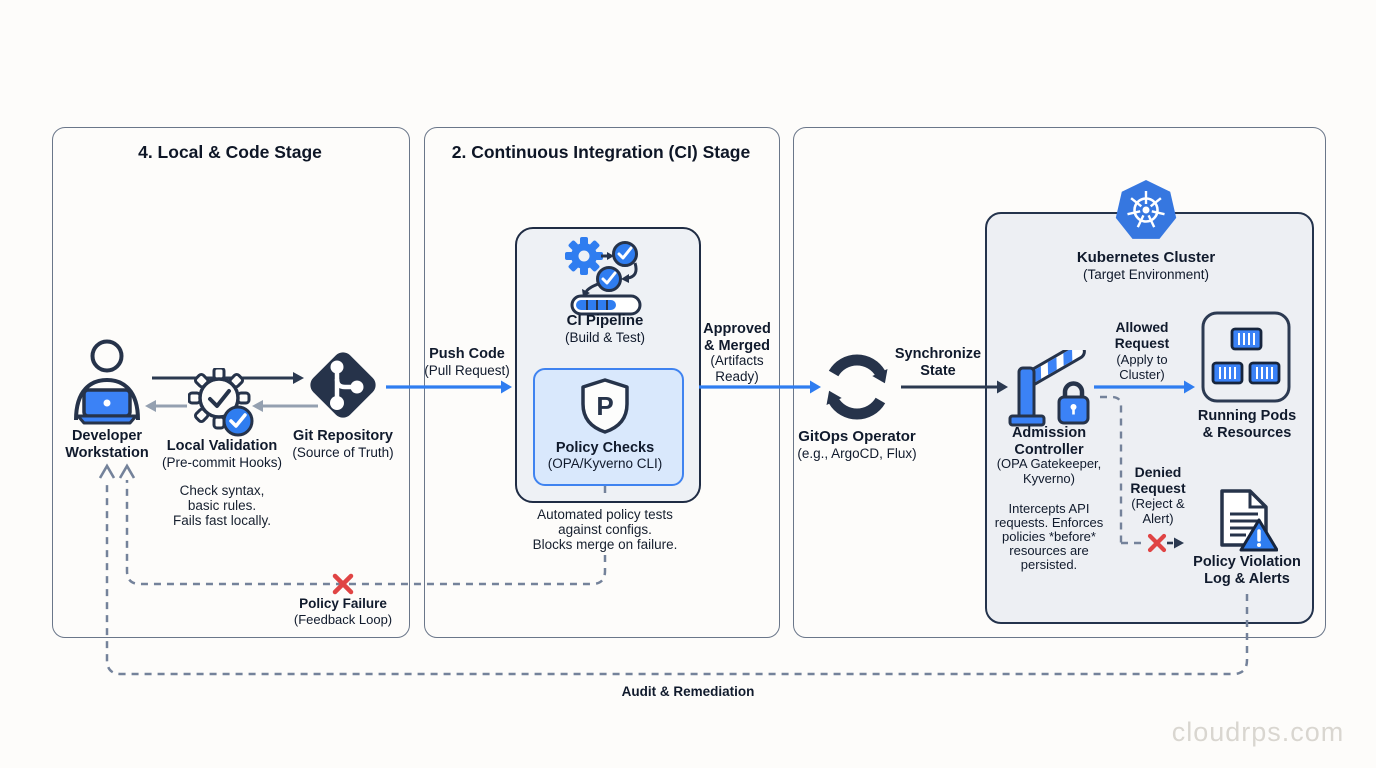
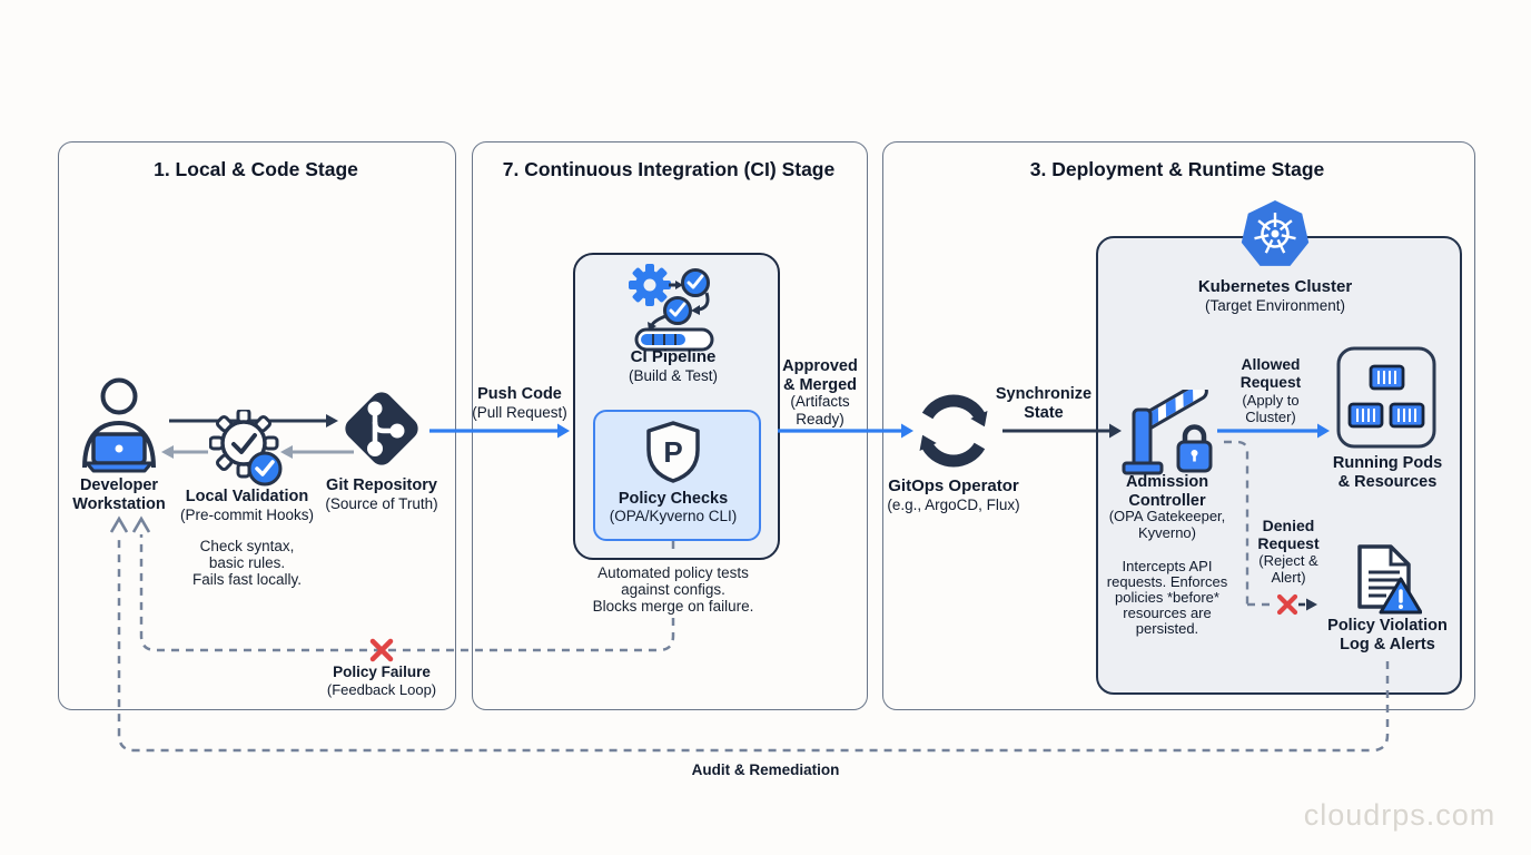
- 4. Local & Code Stage
+ 1. Local & Code Stage
- 2. Continuous Integration (CI) Stage
+ 7. Continuous Integration (CI) Stage
+ 3. Deployment & Runtime Stage
  P
  Developer
  Workstation
  Local Validation
  (Pre-commit Hooks)
  Check syntax,
  basic rules.
  Fails fast locally.
  Git Repository
  (Source of Truth)
  Policy Failure
  (Feedback Loop)
  Push Code
  (Pull Request)
  CI Pipeline
  (Build & Test)
  Policy Checks
  (OPA/Kyverno CLI)
  Automated policy tests
  against configs.
  Blocks merge on failure.
  Approved
  & Merged
  (Artifacts
  Ready)
  GitOps Operator
  (e.g., ArgoCD, Flux)
  Synchronize
  State
  Kubernetes Cluster
  (Target Environment)
  Admission
  Controller
  (OPA Gatekeeper,
  Kyverno)
  Intercepts API
  requests. Enforces
  policies *before*
  resources are
  persisted.
  Allowed
  Request
  (Apply to
  Cluster)
  Running Pods
  & Resources
  Denied
  Request
  (Reject &
  Alert)
  Policy Violation
  Log & Alerts
  Audit & Remediation
  cloudrps.com
